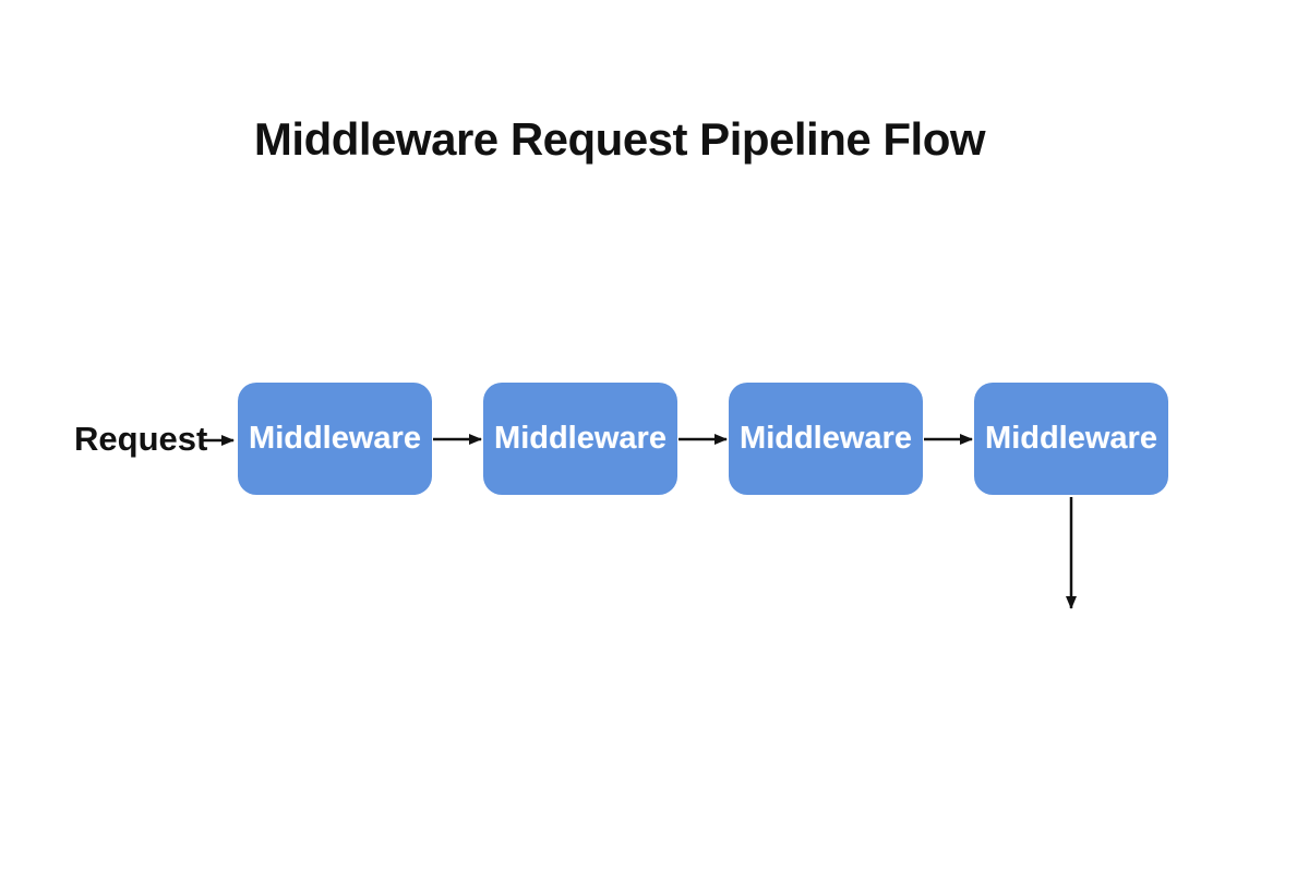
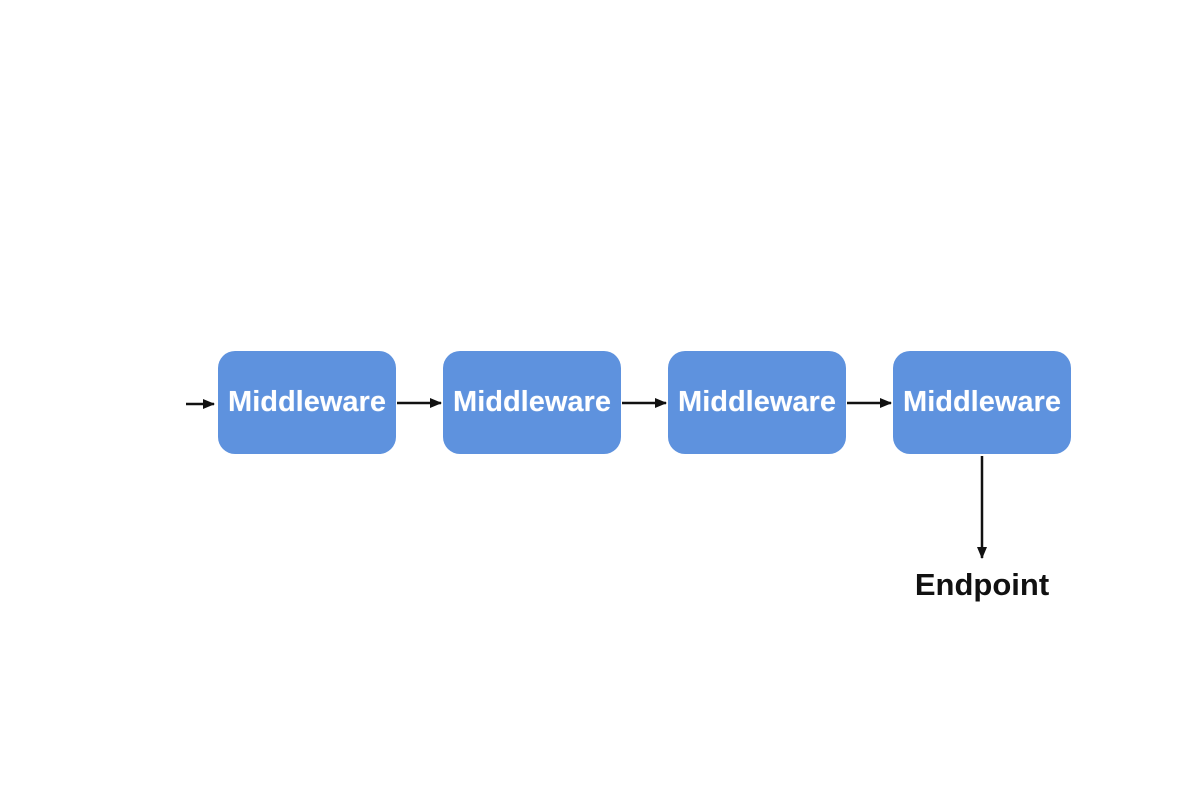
- Middleware Request Pipeline Flow
- Request
  Middleware
  Middleware
  Middleware
  Middleware
+ Endpoint
